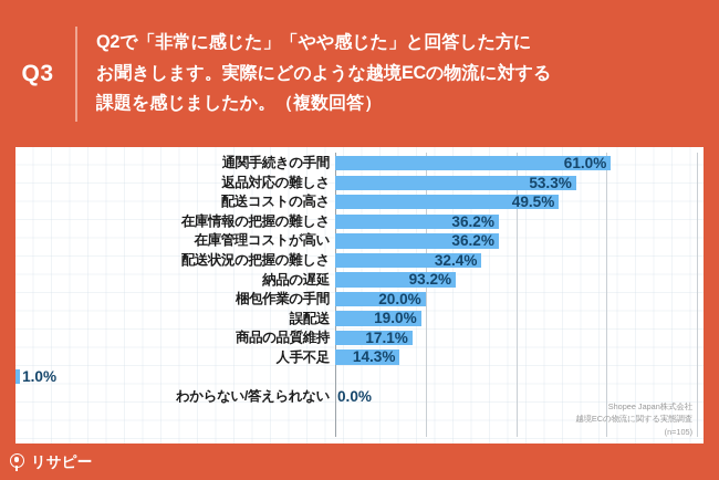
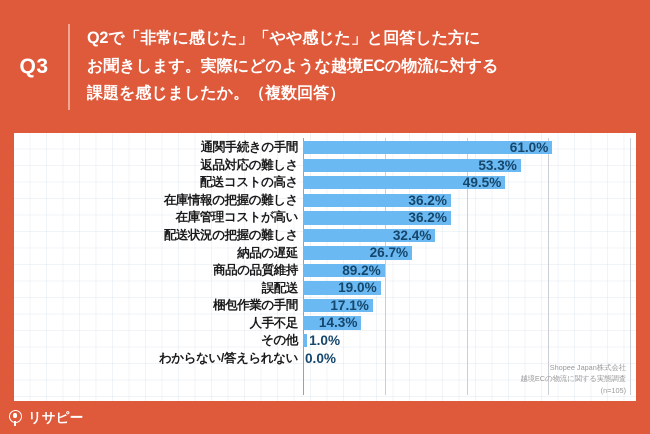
  Q3
  Q2で「非常に感じた」「やや感じた」と回答した方に
  お聞きします。実際にどのような越境ECの物流に対する
  課題を感じましたか。（複数回答）
  通関手続きの手間
  61.0%
  返品対応の難しさ
  53.3%
  配送コストの高さ
  49.5%
  在庫情報の把握の難しさ
  36.2%
  在庫管理コストが高い
  36.2%
  配送状況の把握の難しさ
  32.4%
  納品の遅延
- 93.2%
+ 26.7%
- 梱包作業の手間
+ 商品の品質維持
- 20.0%
+ 89.2%
  誤配送
  19.0%
- 商品の品質維持
+ 梱包作業の手間
  17.1%
  人手不足
  14.3%
+ その他
  1.0%
  わからない/答えられない
  0.0%
  Shopee Japan株式会社
  越境ECの物流に関する実態調査
  (n=105)
  リサピー
